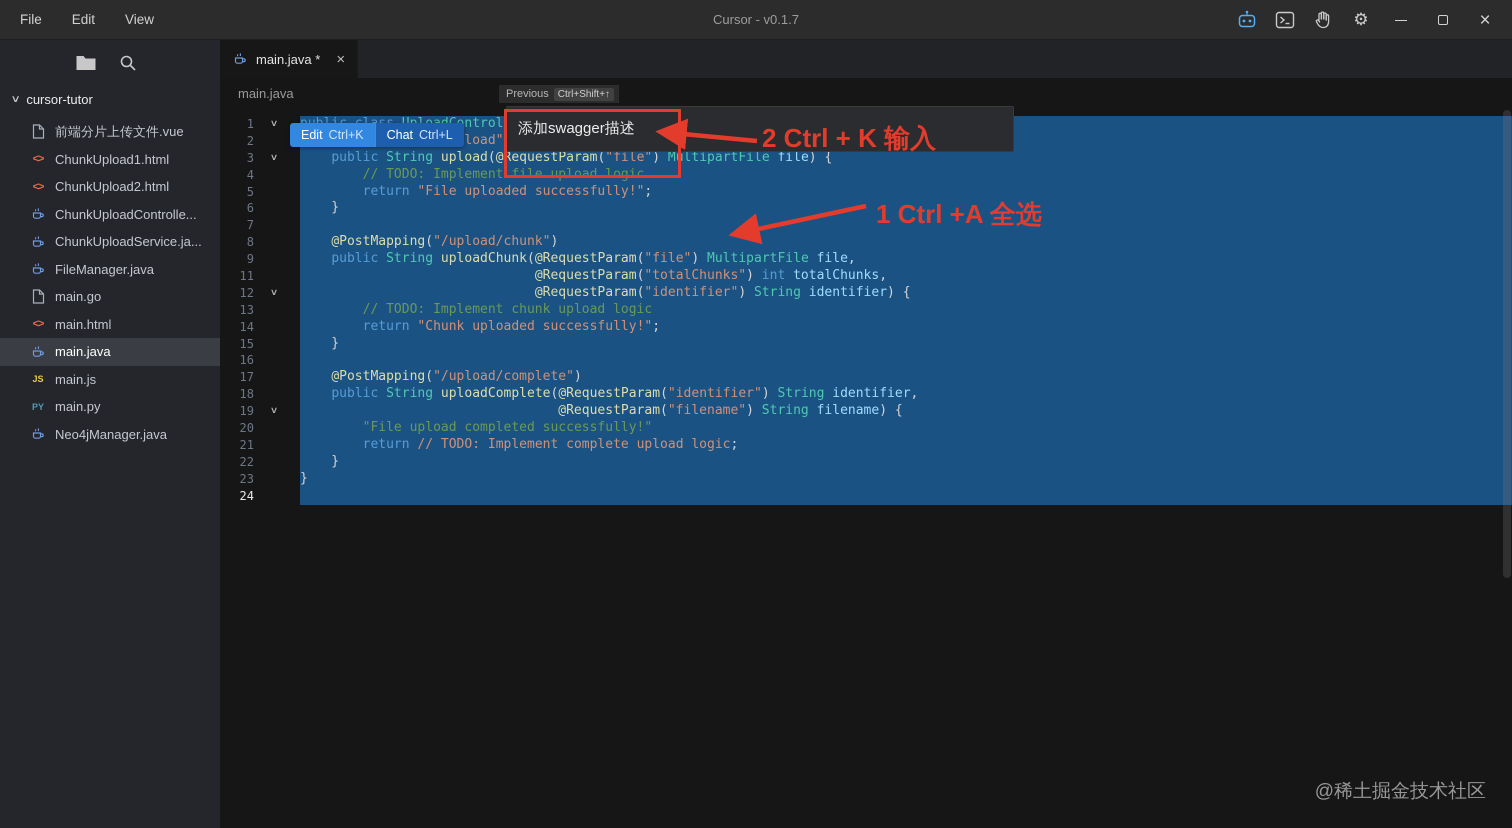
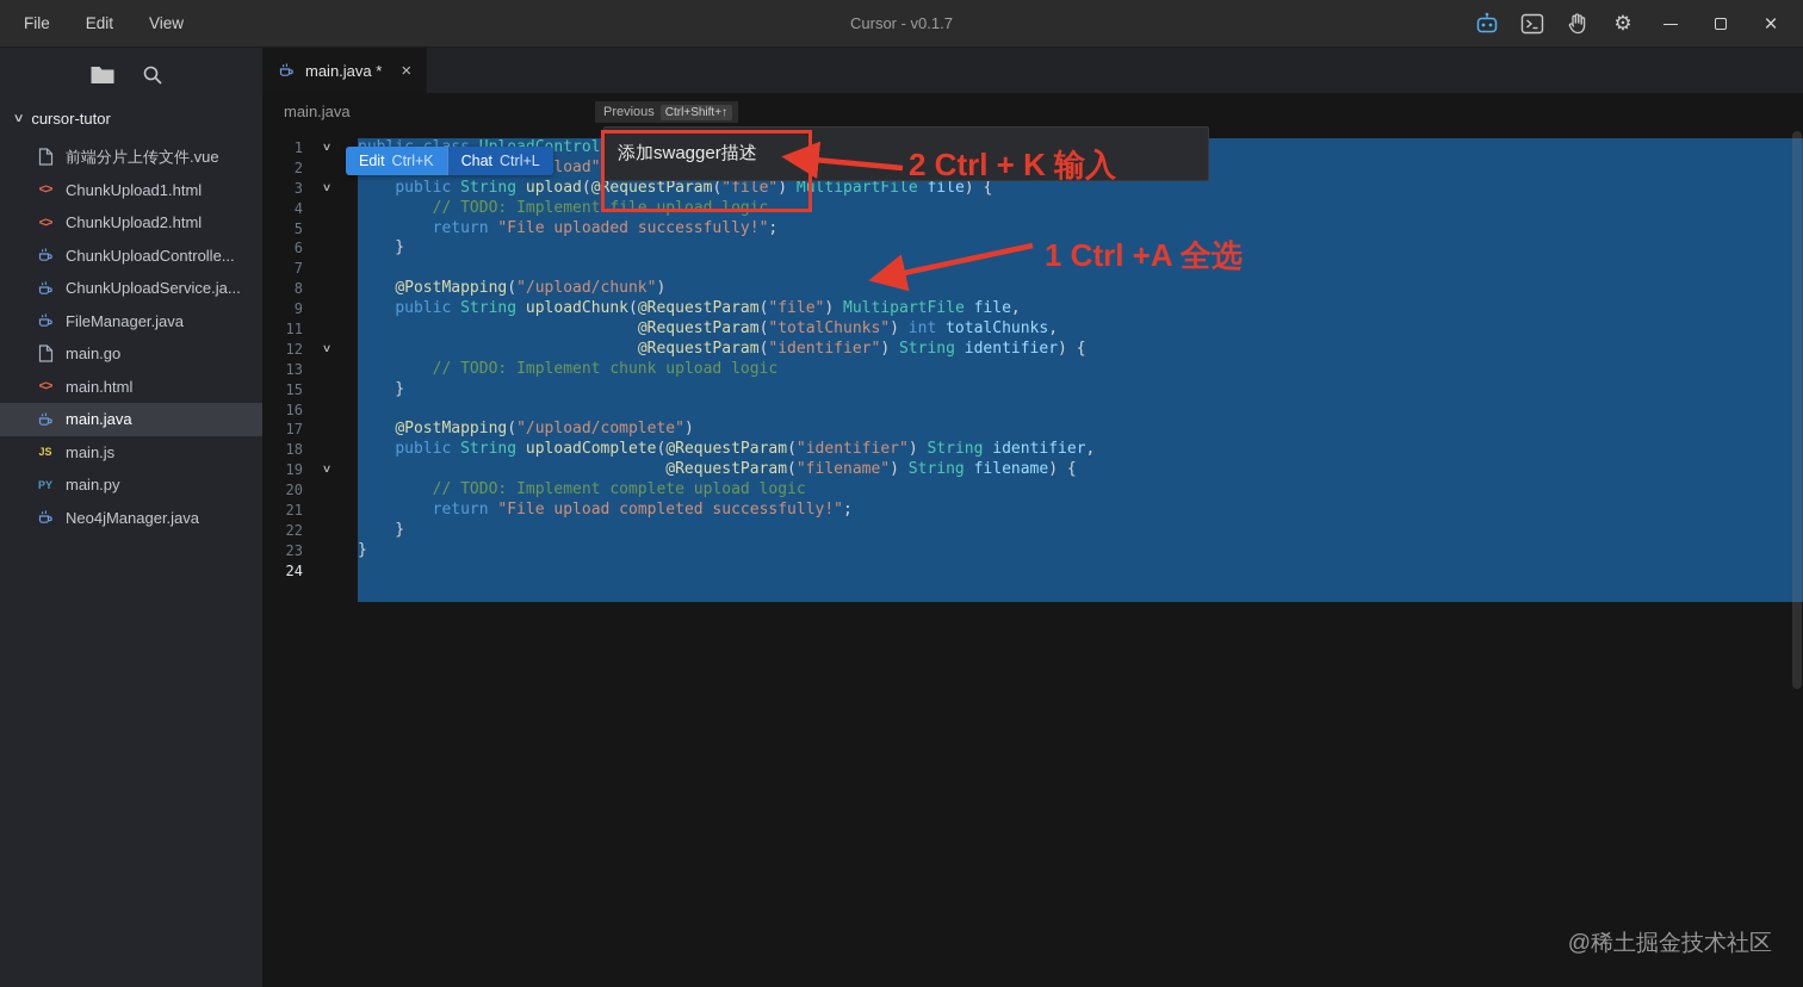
  File
  Edit
  View
  Cursor - v0.1.7
  ⚙
  ×
  ∨
  cursor-tutor
  前端分片上传文件.vue
  <>
  ChunkUpload1.html
  <>
  ChunkUpload2.html
  ChunkUploadControlle...
  ChunkUploadService.ja...
  FileManager.java
  main.go
  <>
  main.html
  main.java
  JS
  main.js
  PY
  main.py
  Neo4jManager.java
  main.java *
  ×
  main.java
  1
  ∨
  2
  3
  ∨
  public String upload(@RequestParam("file") MultipartFile file) {
  4
  // TODO: Implement file upload logic
  5
  return "File uploaded successfully!";
  6
  }
  7
  8
  @PostMapping("/upload/chunk")
  9
  public String uploadChunk(@RequestParam("file") MultipartFile file,
  11
  @RequestParam("totalChunks") int totalChunks,
  12
  ∨
  @RequestParam("identifier") String identifier) {
  13
  // TODO: Implement chunk upload logic
- 14
- return "Chunk uploaded successfully!";
  15
  }
  16
  17
  @PostMapping("/upload/complete")
  18
  public String uploadComplete(@RequestParam("identifier") String identifier,
  19
  ∨
  @RequestParam("filename") String filename) {
  20
- "File upload completed successfully!"
+ // TODO: Implement complete upload logic
  21
- return // TODO: Implement complete upload logic;
+ return "File upload completed successfully!";
  22
  }
  23
  }
  24
  Edit
  Ctrl+K
  Chat
  Ctrl+L
  Previous
  Ctrl+Shift+↑
  添加swagger描述
  2 Ctrl + K 输入
  1 Ctrl +A 全选
  @稀土掘金技术社区
